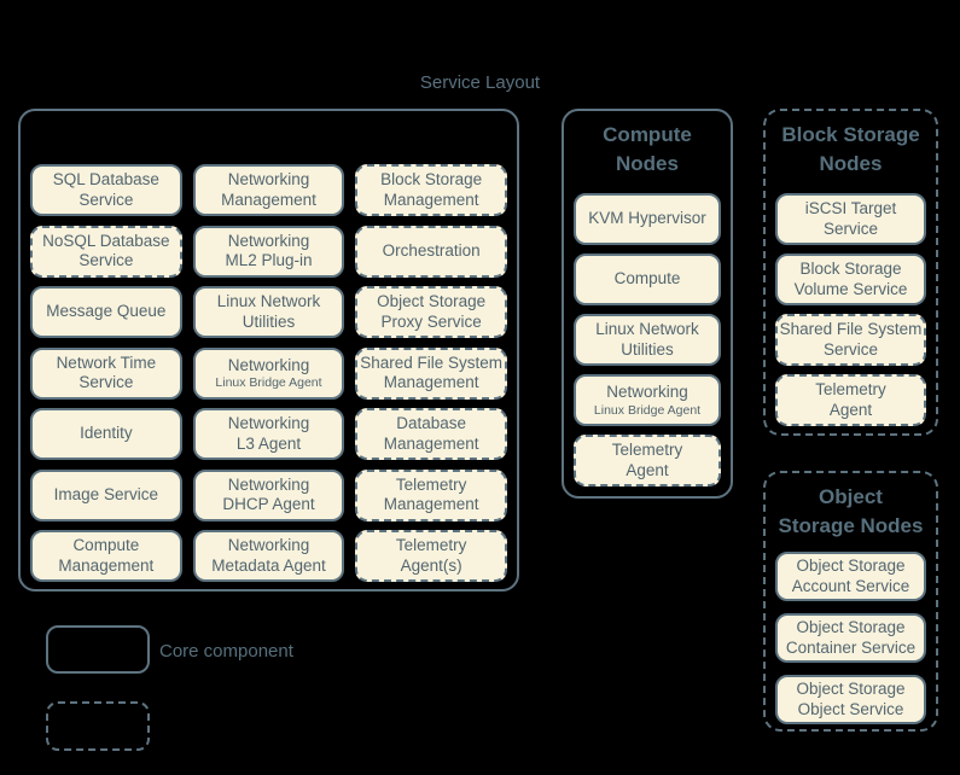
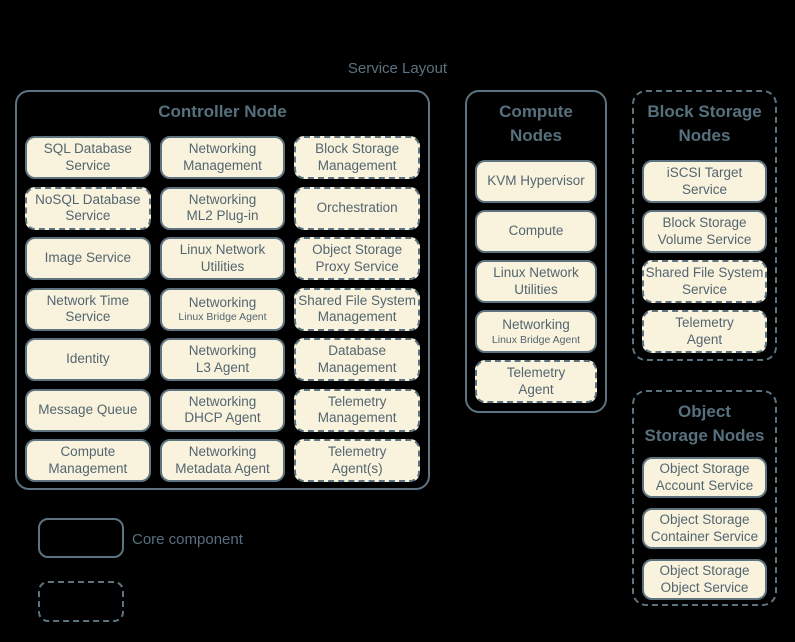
  Service Layout
+ Controller Node
  SQL Database
  Service
  Networking
  Management
  Block Storage
  Management
  NoSQL Database
  Service
  Networking
  ML2 Plug-in
  Orchestration
- Message Queue
+ Image Service
  Linux Network
  Utilities
  Object Storage
  Proxy Service
  Network Time
  Service
  Networking
  Linux Bridge Agent
  Shared File System
  Management
  Identity
  Networking
  L3 Agent
  Database
  Management
- Image Service
+ Message Queue
  Networking
  DHCP Agent
  Telemetry
  Management
  Compute
  Management
  Networking
  Metadata Agent
  Telemetry
  Agent(s)
  Compute
  Nodes
  KVM Hypervisor
  Compute
  Linux Network
  Utilities
  Networking
  Linux Bridge Agent
  Telemetry
  Agent
  Block Storage
  Nodes
  iSCSI Target
  Service
  Block Storage
  Volume Service
  Shared File System
  Service
  Telemetry
  Agent
  Object
  Storage Nodes
  Object Storage
  Account Service
  Object Storage
  Container Service
  Object Storage
  Object Service
  Core component
